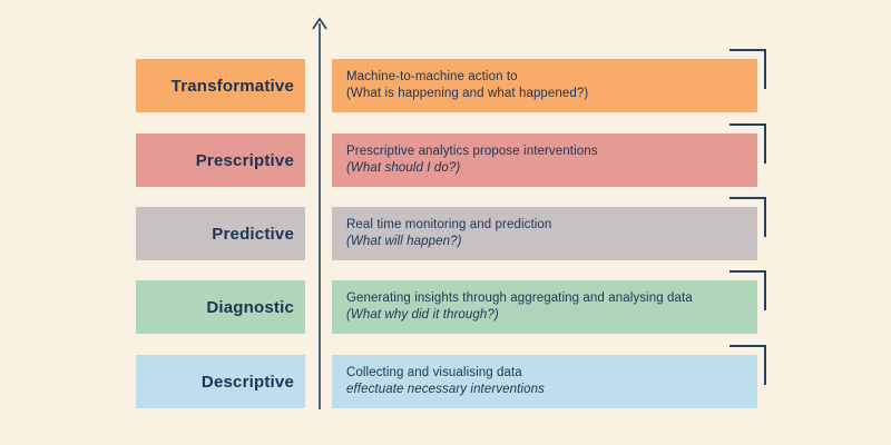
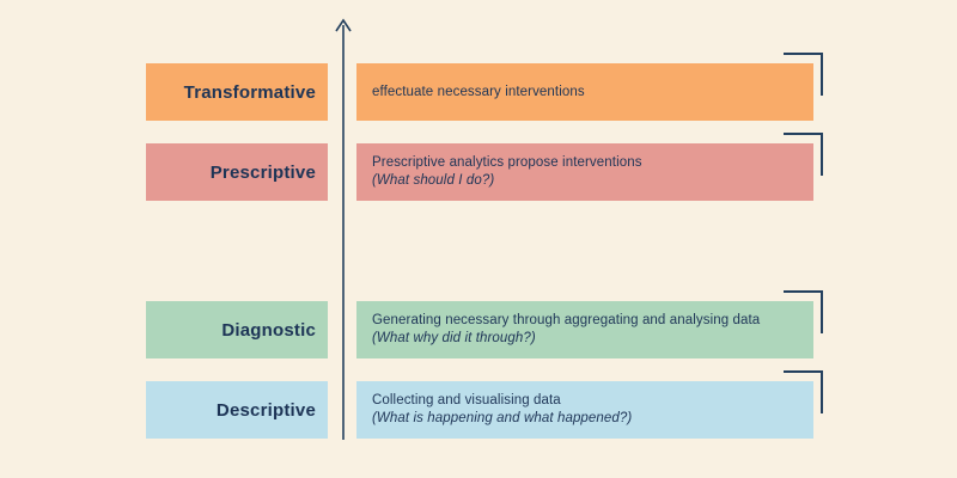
  Transformative
- Machine-to-machine action to
- (What is happening and what happened?)
+ effectuate necessary interventions
  Prescriptive
  Prescriptive analytics propose interventions
  (What should I do?)
- Predictive
- Real time monitoring and prediction
- (What will happen?)
  Diagnostic
- Generating insights through aggregating and analysing data
+ Generating necessary through aggregating and analysing data
  (What why did it through?)
  Descriptive
  Collecting and visualising data
- effectuate necessary interventions
+ (What is happening and what happened?)
